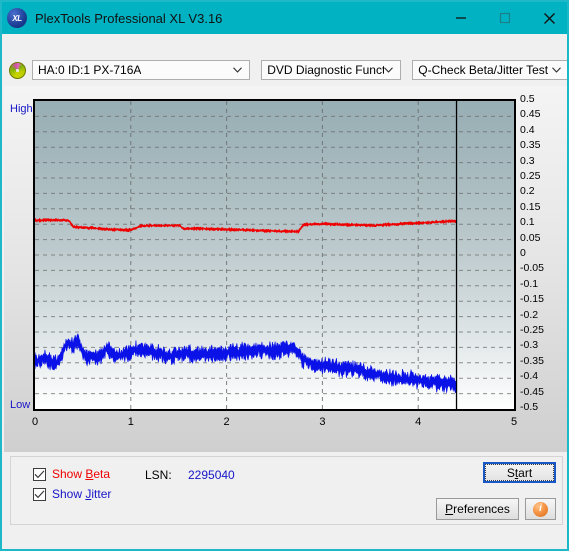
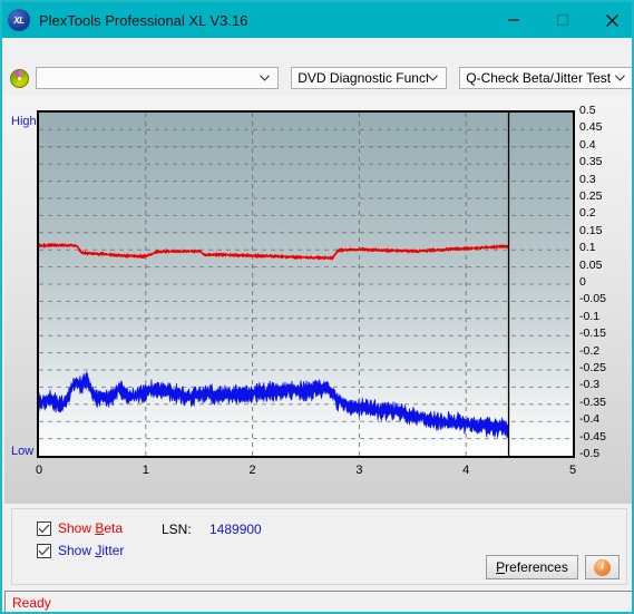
  XL
  PlexTools Professional XL V3.16
- HA:0 ID:1 PX-716A
  DVD Diagnostic Funct
  Q-Check Beta/Jitter Test
  High
  Low
  0.5
  0.45
  0.4
  0.35
  0.3
  0.25
  0.2
  0.15
  0.1
  0.05
  0
  -0.05
  -0.1
  -0.15
  -0.2
  -0.25
  -0.3
  -0.35
  -0.4
  -0.45
  -0.5
  0
  1
  2
  3
  4
  5
  Show Beta
  Show Jitter
  LSN:
- 2295040
+ 1489900
- S
- t
- art
  P
  references
  i
+ Ready
